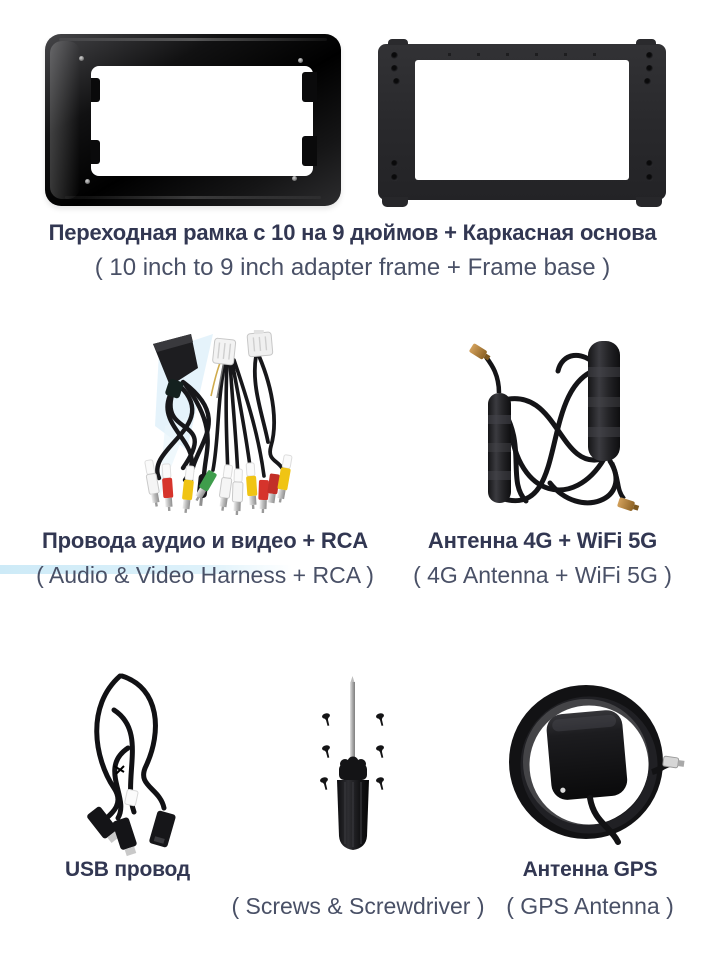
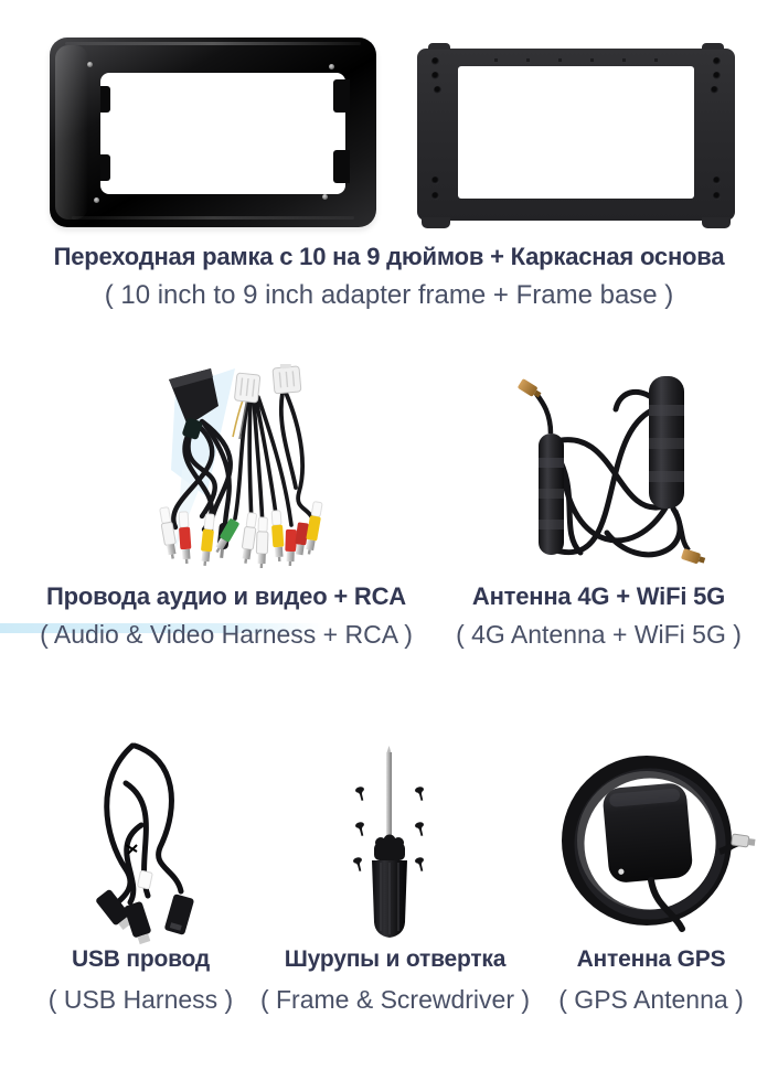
  Переходная рамка с 10 на 9 дюймов + Каркасная основа
  ( 10 inch to 9 inch adapter frame + Frame base )
  Провода аудио и видео + RCA
  ( Audio & Video Harness + RCA )
  Антенна 4G + WiFi 5G
  ( 4G Antenna + WiFi 5G )
  USB провод
+ ( USB Harness )
+ Шурупы и отвертка
- ( Screws & Screwdriver )
+ ( Frame & Screwdriver )
  Антенна GPS
  ( GPS Antenna )
